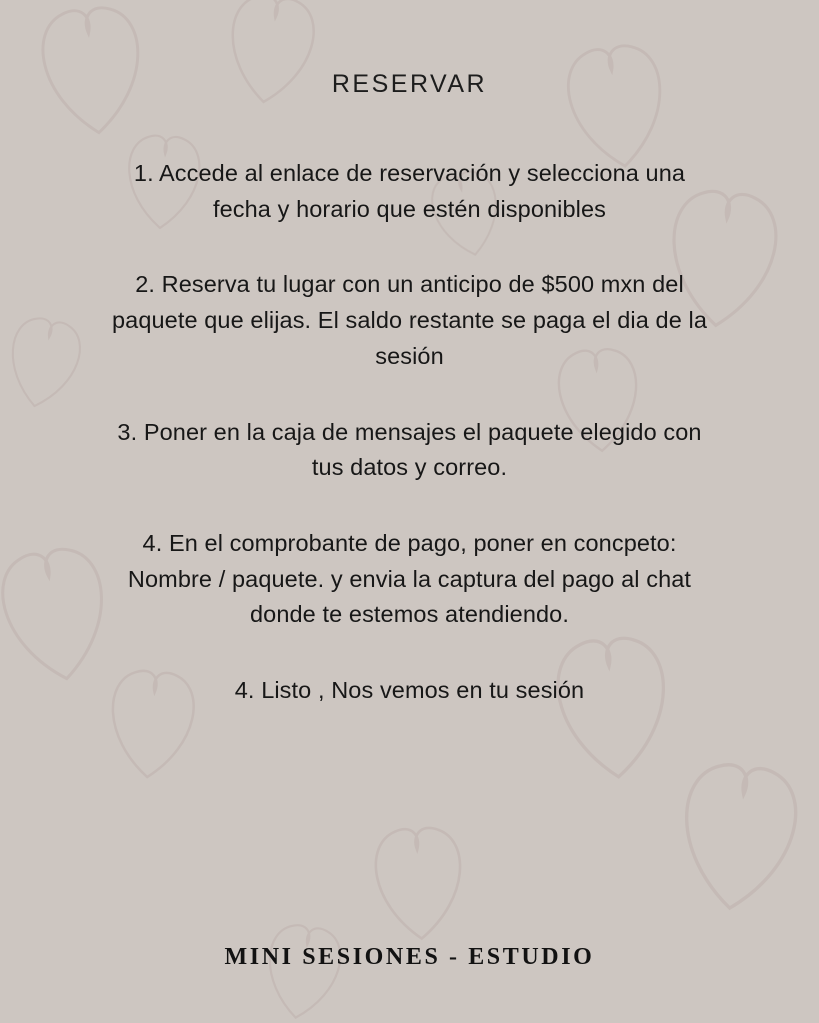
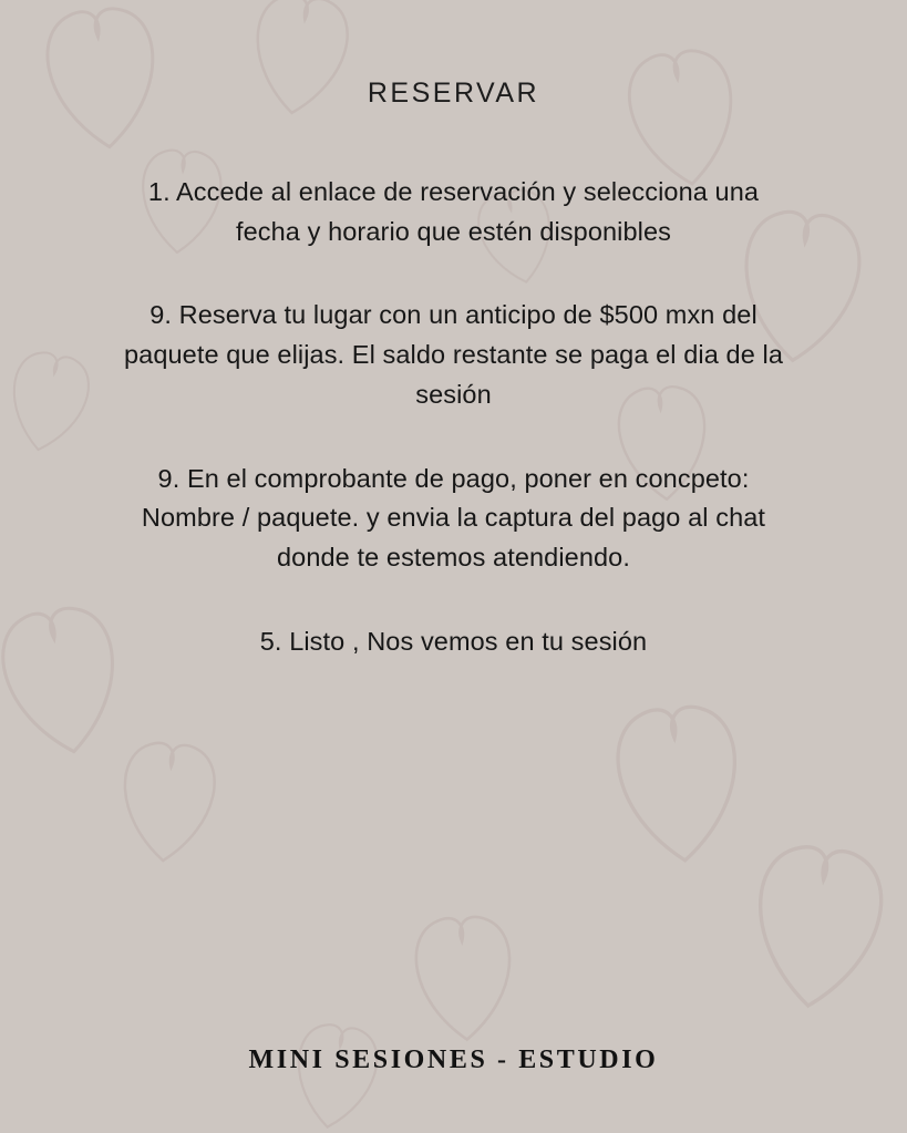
  RESERVAR
  1. Accede al enlace de reservación y selecciona una fecha y horario que estén disponibles
- 2. Reserva tu lugar con un anticipo de $500 mxn del paquete que elijas. El saldo restante se paga el dia de la sesión
+ 9. Reserva tu lugar con un anticipo de $500 mxn del paquete que elijas. El saldo restante se paga el dia de la sesión
- 3. Poner en la caja de mensajes el paquete elegido con tus datos y correo.
- 4. En el comprobante de pago, poner en concpeto: Nombre / paquete. y envia la captura del pago al chat donde te estemos atendiendo.
+ 9. En el comprobante de pago, poner en concpeto: Nombre / paquete. y envia la captura del pago al chat donde te estemos atendiendo.
- 4. Listo , Nos vemos en tu sesión
+ 5. Listo , Nos vemos en tu sesión
  MINI SESIONES - ESTUDIO
